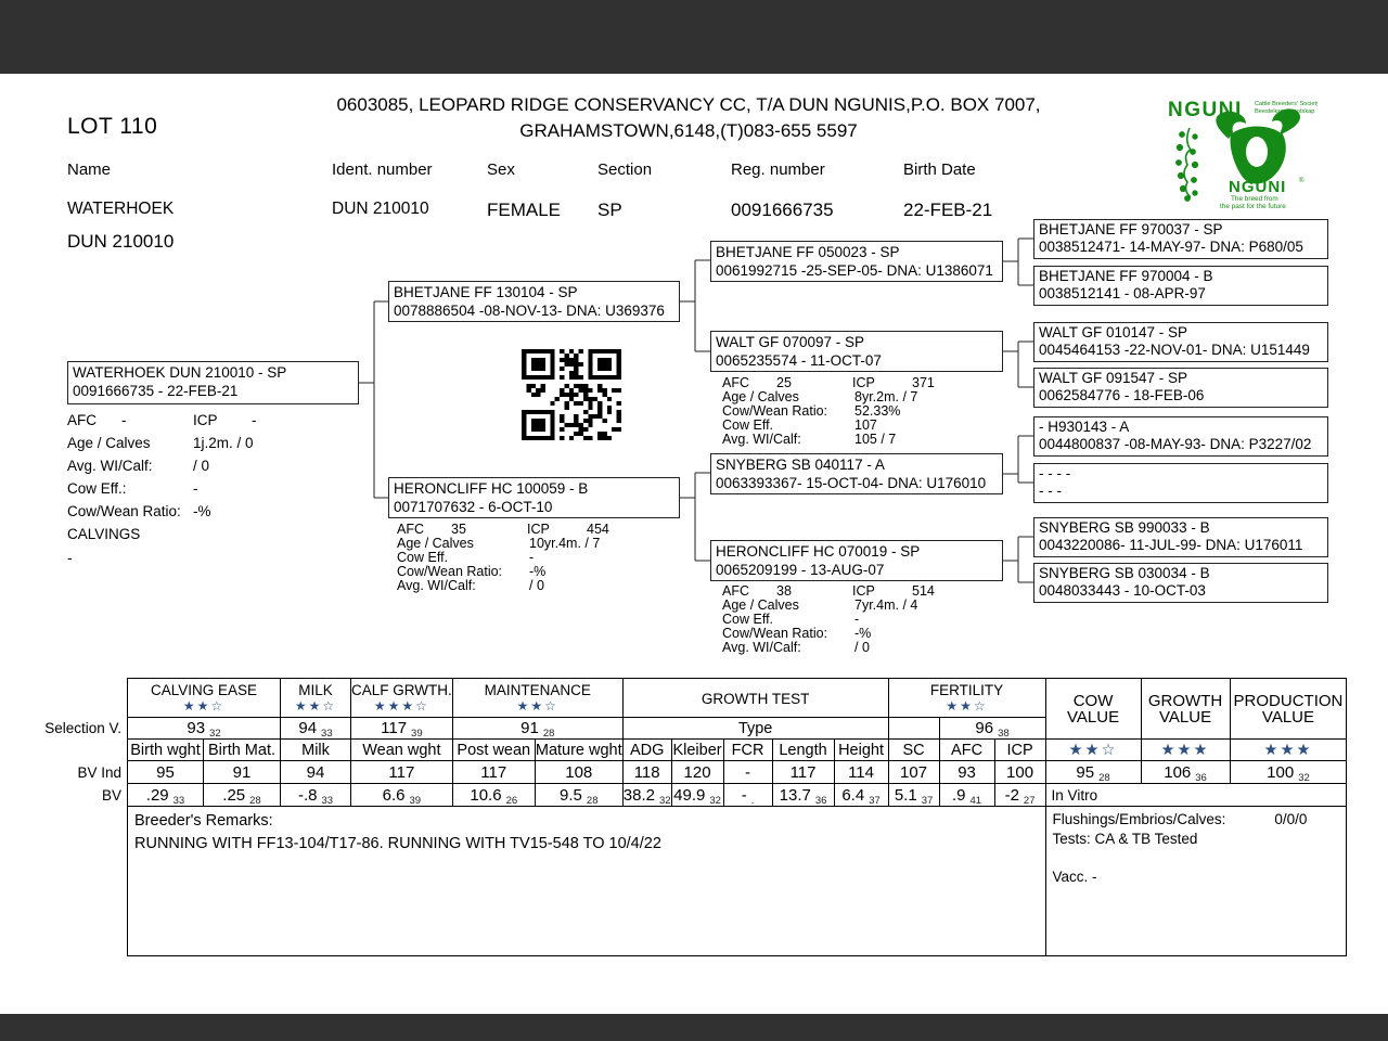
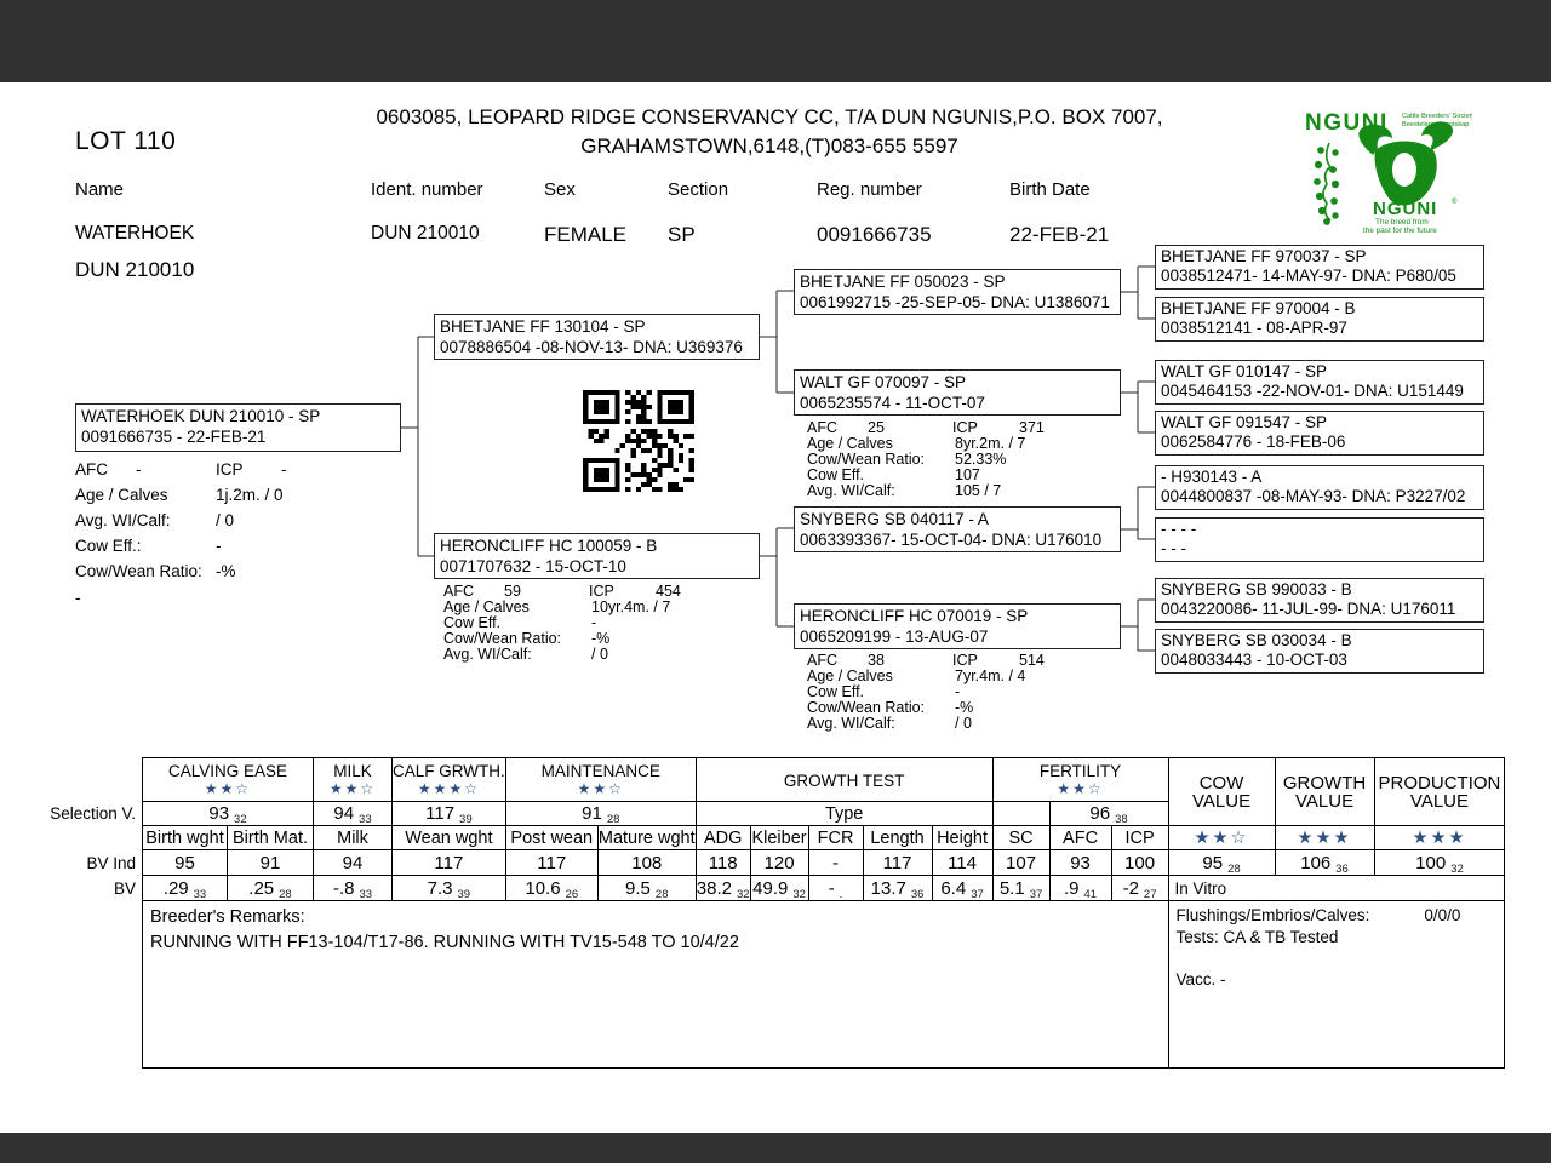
  LOT 110
  0603085, LEOPARD RIDGE CONSERVANCY CC, T/A DUN NGUNIS,P.O. BOX 7007,
  GRAHAMSTOWN,6148,(T)083-655 5597
  NGUNI
  NGUNI
  Name
  Ident. number
  Sex
  Section
  Reg. number
  Birth Date
  WATERHOEK
  DUN 210010
  DUN 210010
  FEMALE
  SP
  0091666735
  22-FEB-21
  WATERHOEK DUN 210010 - SP
  0091666735 - 22-FEB-21
  AFC
  -
  ICP
  -
  Age / Calves
  1j.2m. / 0
  Avg. WI/Calf:
  / 0
  Cow Eff.:
  -
  Cow/Wean Ratio:
  -%
- CALVINGS
  -
  BHETJANE FF 130104 - SP
  0078886504 -08-NOV-13- DNA: U369376
  HERONCLIFF HC 100059 - B
- 0071707632 - 6-OCT-10
+ 0071707632 - 15-OCT-10
  AFC
- 35
+ 59
  ICP
  454
  Age / Calves
  10yr.4m. / 7
  Cow Eff.
  -
  Cow/Wean Ratio:
  -%
  Avg. WI/Calf:
  / 0
  BHETJANE FF 050023 - SP
  0061992715 -25-SEP-05- DNA: U1386071
  WALT GF 070097 - SP
  0065235574 - 11-OCT-07
  AFC
  25
  ICP
  371
  Age / Calves
  8yr.2m. / 7
  Cow/Wean Ratio:
  52.33%
  Cow Eff.
  107
  Avg. WI/Calf:
  105 / 7
  SNYBERG SB 040117 - A
  0063393367- 15-OCT-04- DNA: U176010
  HERONCLIFF HC 070019 - SP
  0065209199 - 13-AUG-07
  AFC
  38
  ICP
  514
  Age / Calves
  7yr.4m. / 4
  Cow Eff.
  -
  Cow/Wean Ratio:
  -%
  Avg. WI/Calf:
  / 0
  BHETJANE FF 970037 - SP
  0038512471- 14-MAY-97- DNA: P680/05
  BHETJANE FF 970004 - B
  0038512141 - 08-APR-97
  WALT GF 010147 - SP
  0045464153 -22-NOV-01- DNA: U151449
  WALT GF 091547 - SP
  0062584776 - 18-FEB-06
  - H930143 - A
  0044800837 -08-MAY-93- DNA: P3227/02
  - - - -
  - - -
  SNYBERG SB 990033 - B
  0043220086- 11-JUL-99- DNA: U176011
  SNYBERG SB 030034 - B
  0048033443 - 10-OCT-03
  Selection V.
  BV Ind
  BV
  CALVING EASE★★☆	MILK★★☆	CALF GRWTH.★★★☆	MAINTENANCE★★☆	GROWTH TEST	FERTILITY★★☆	COW VALUE	GROWTH VALUE	PRODUCTION VALUE
  93 32	94 33	117 39	91 28	Type		96 38
  Birth wght	Birth Mat.	Milk	Wean wght	Post wean	Mature wght	ADG	Kleiber	FCR	Length	Height	SC	AFC	ICP	★★☆	★★★	★★★
  95	91	94	117	117	108	118	120	-	117	114	107	93	100	95 28	106 36	100 32
- .29 33	.25 28	-.8 33	6.6 39	10.6 26	9.5 28	38.2 32	49.9 32	- .	13.7 36	6.4 37	5.1 37	.9 41	-2 27	In Vitro
+ .29 33	.25 28	-.8 33	7.3 39	10.6 26	9.5 28	38.2 32	49.9 32	- .	13.7 36	6.4 37	5.1 37	.9 41	-2 27	In Vitro
  Breeder's Remarks: RUNNING WITH FF13-104/T17-86. RUNNING WITH TV15-548 TO 10/4/22	Flushings/Embrios/Calves: 0/0/0 Tests: CA & TB Tested Vacc. -
